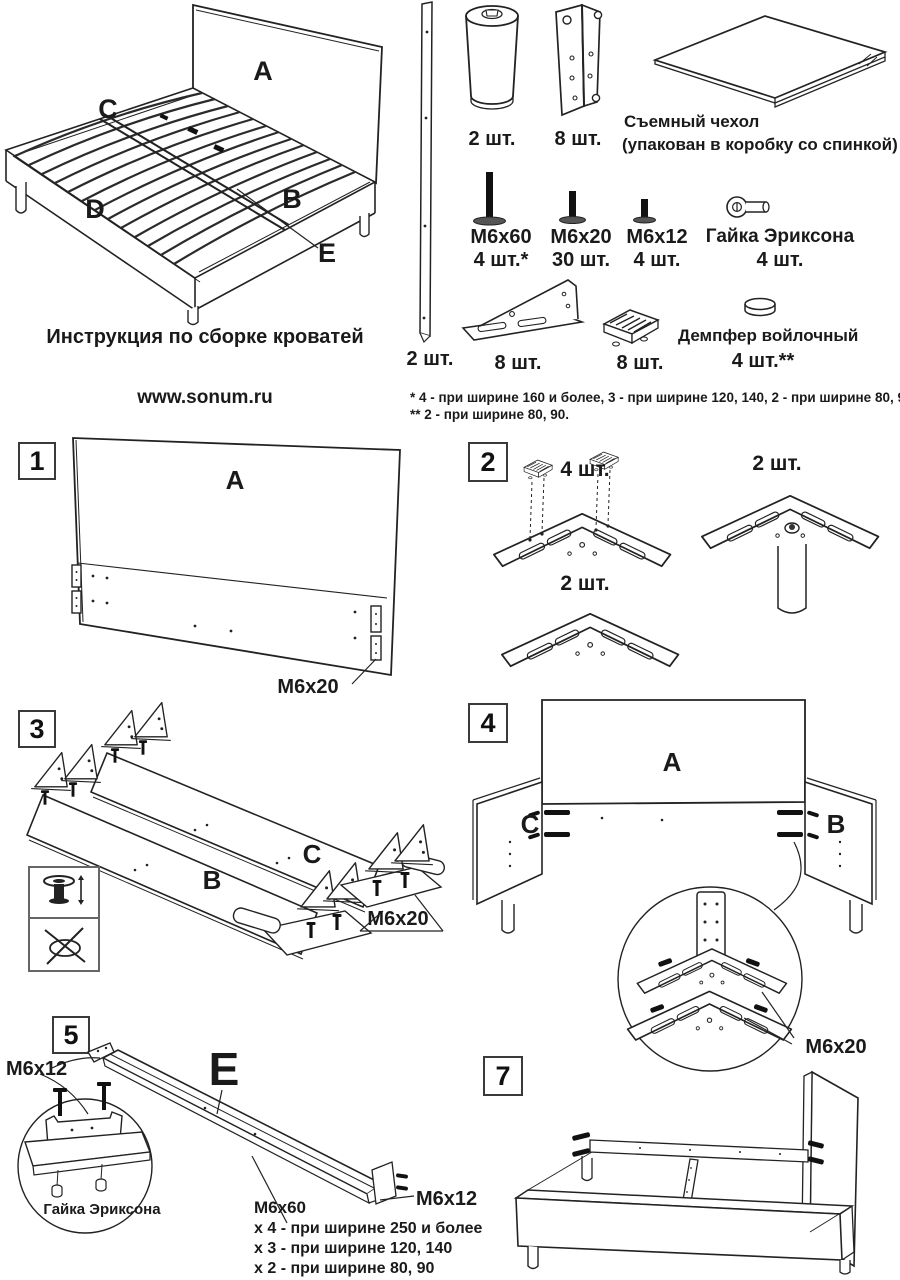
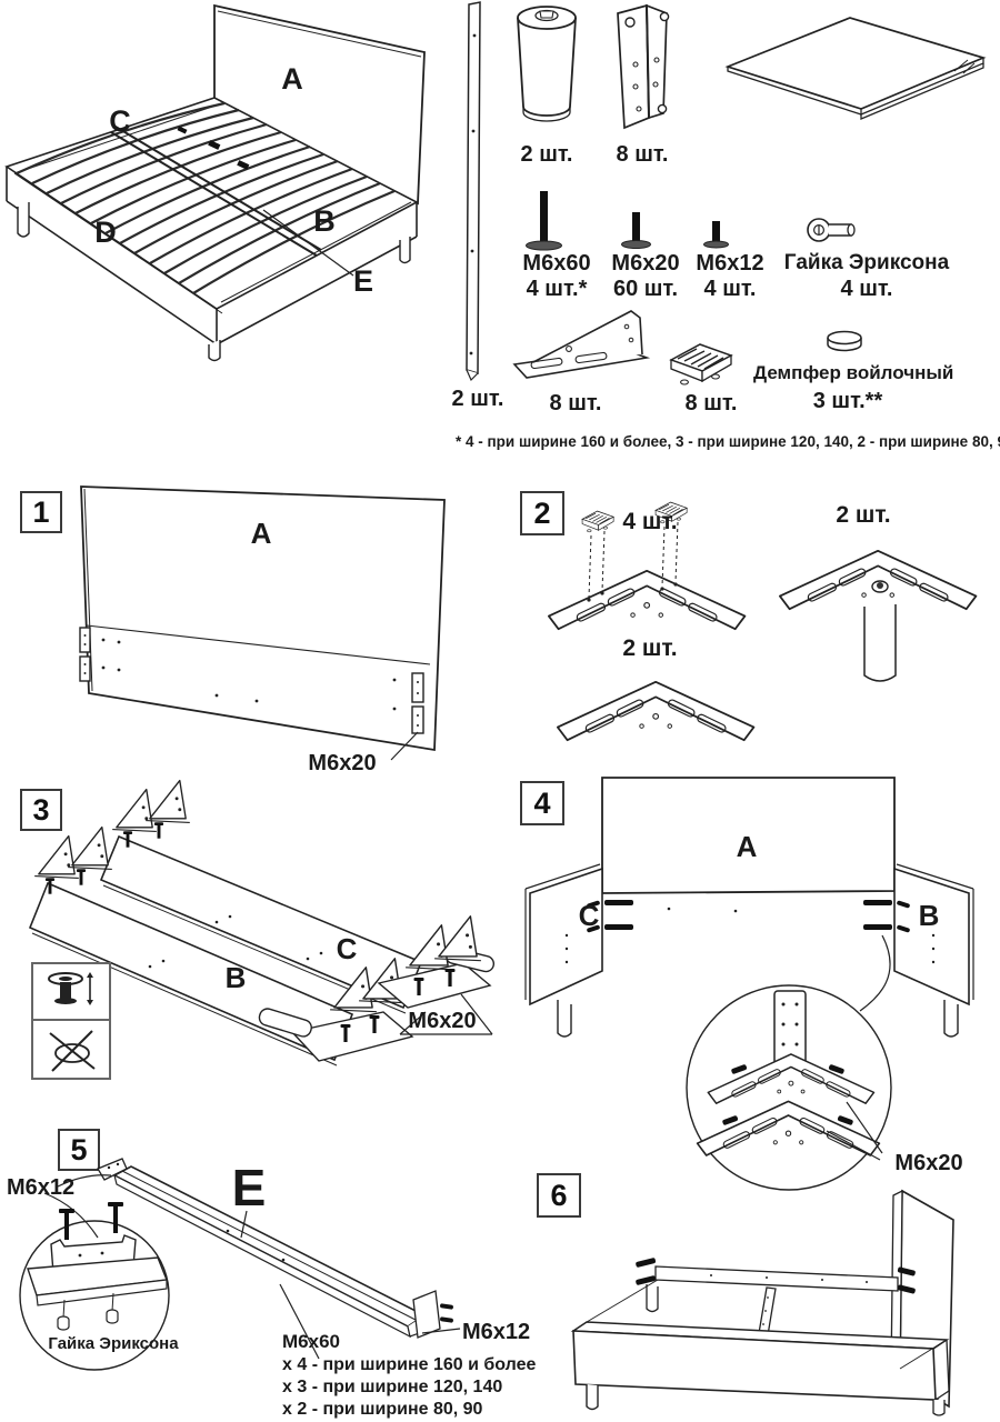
  A
  C
  D
  B
  E
- Инструкция по сборке кроватей
- www.sonum.ru
  2 шт.
  2 шт.
  8 шт.
- Съемный чехол
- (упакован в коробку со спинкой)
  М6х60
  4 шт.*
  М6х20
- 30 шт.
+ 60 шт.
  М6х12
  4 шт.
  Гайка Эриксона
  4 шт.
  8 шт.
  8 шт.
  Демпфер войлочный
- 4 шт.**
+ 3 шт.**
  * 4 - при ширине 160 и более, 3 - при ширине 120, 140, 2 - при ширине 80,
- ** 2 - при ширине 80, 90.
  1
  A
  М6х20
  2
  4 шт.
  2 шт.
  2 шт.
  3
  B
  C
  М6х20
  4
  A
  C
  B
  М6х20
  5
  М6х12
  E
  Гайка Эриксона
  М6х60
- х 4 - при ширине 250 и более
+ х 4 - при ширине 160 и более
  х 3 - при ширине 120, 140
  х 2 - при ширине 80, 90
  М6х12
- 7
+ 6
